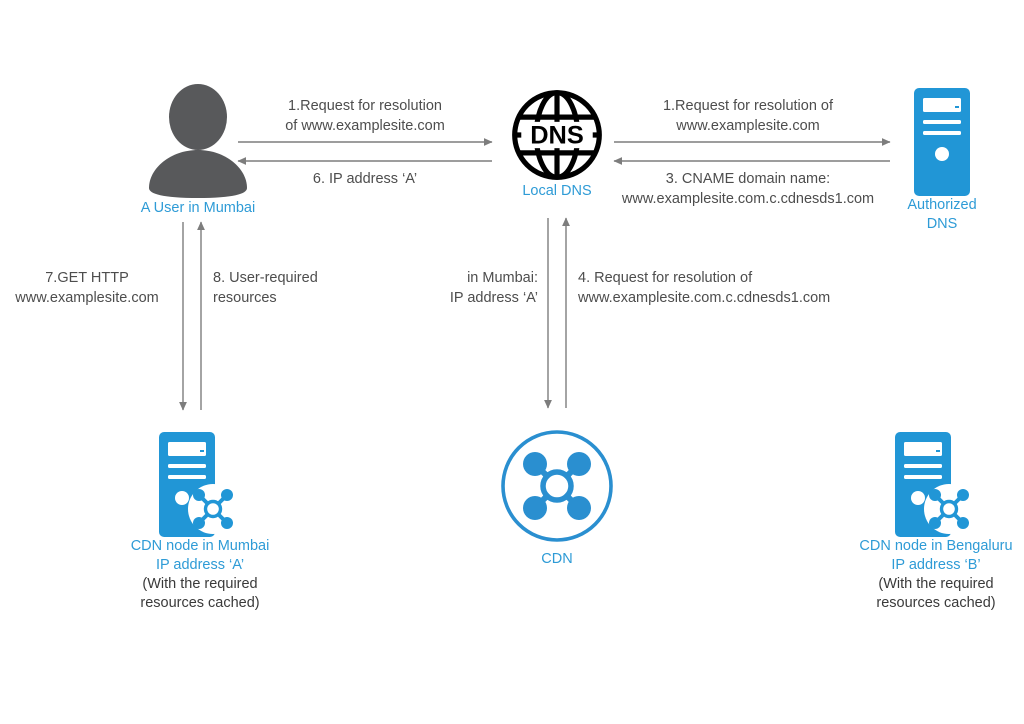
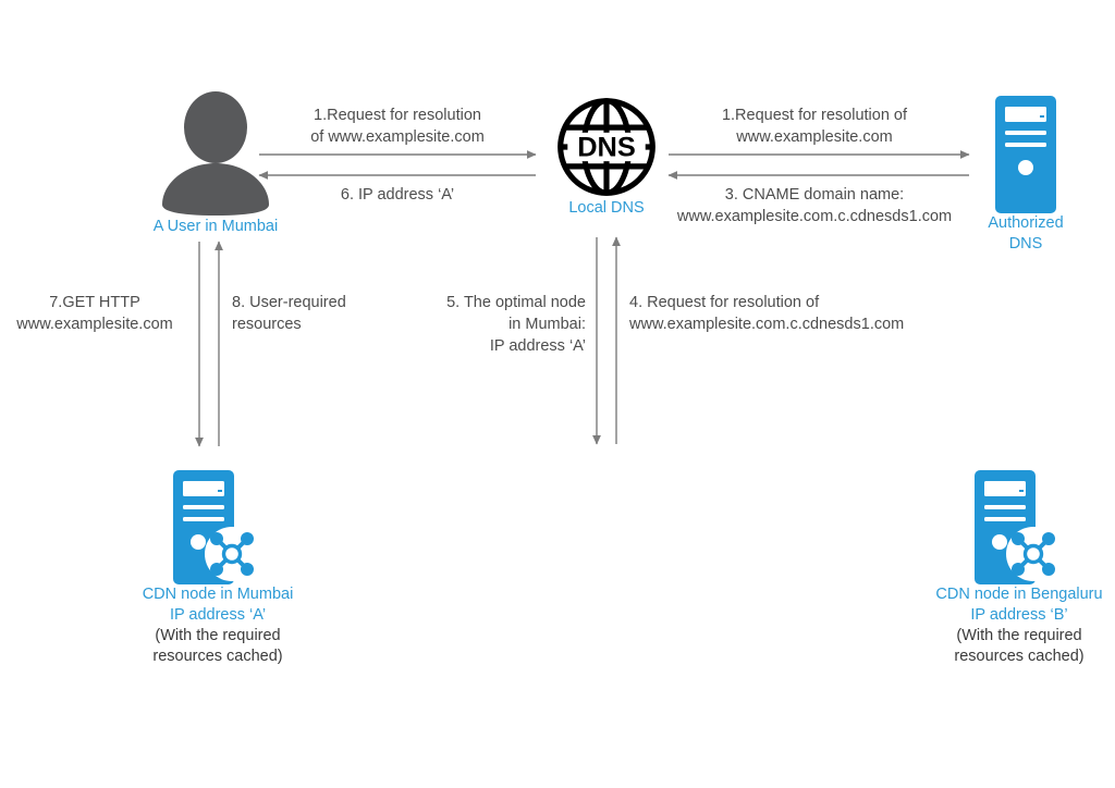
  A User in Mumbai
  DNS
  Local DNS
  Authorized
  DNS
  CDN node in Mumbai
  IP address ‘A’
  (With the required
  resources cached)
- CDN
  CDN node in Bengaluru
  IP address ‘B’
  (With the required
  resources cached)
  1.Request for resolution
  of www.examplesite.com
  6. IP address ‘A’
  1.Request for resolution of
  www.examplesite.com
  3. CNAME domain name:
  www.examplesite.com.c.cdnesds1.com
  7.GET HTTP
  www.examplesite.com
  8. User-required
  resources
+ 5. The optimal node
  in Mumbai:
  IP address ‘A’
  4. Request for resolution of
  www.examplesite.com.c.cdnesds1.com
